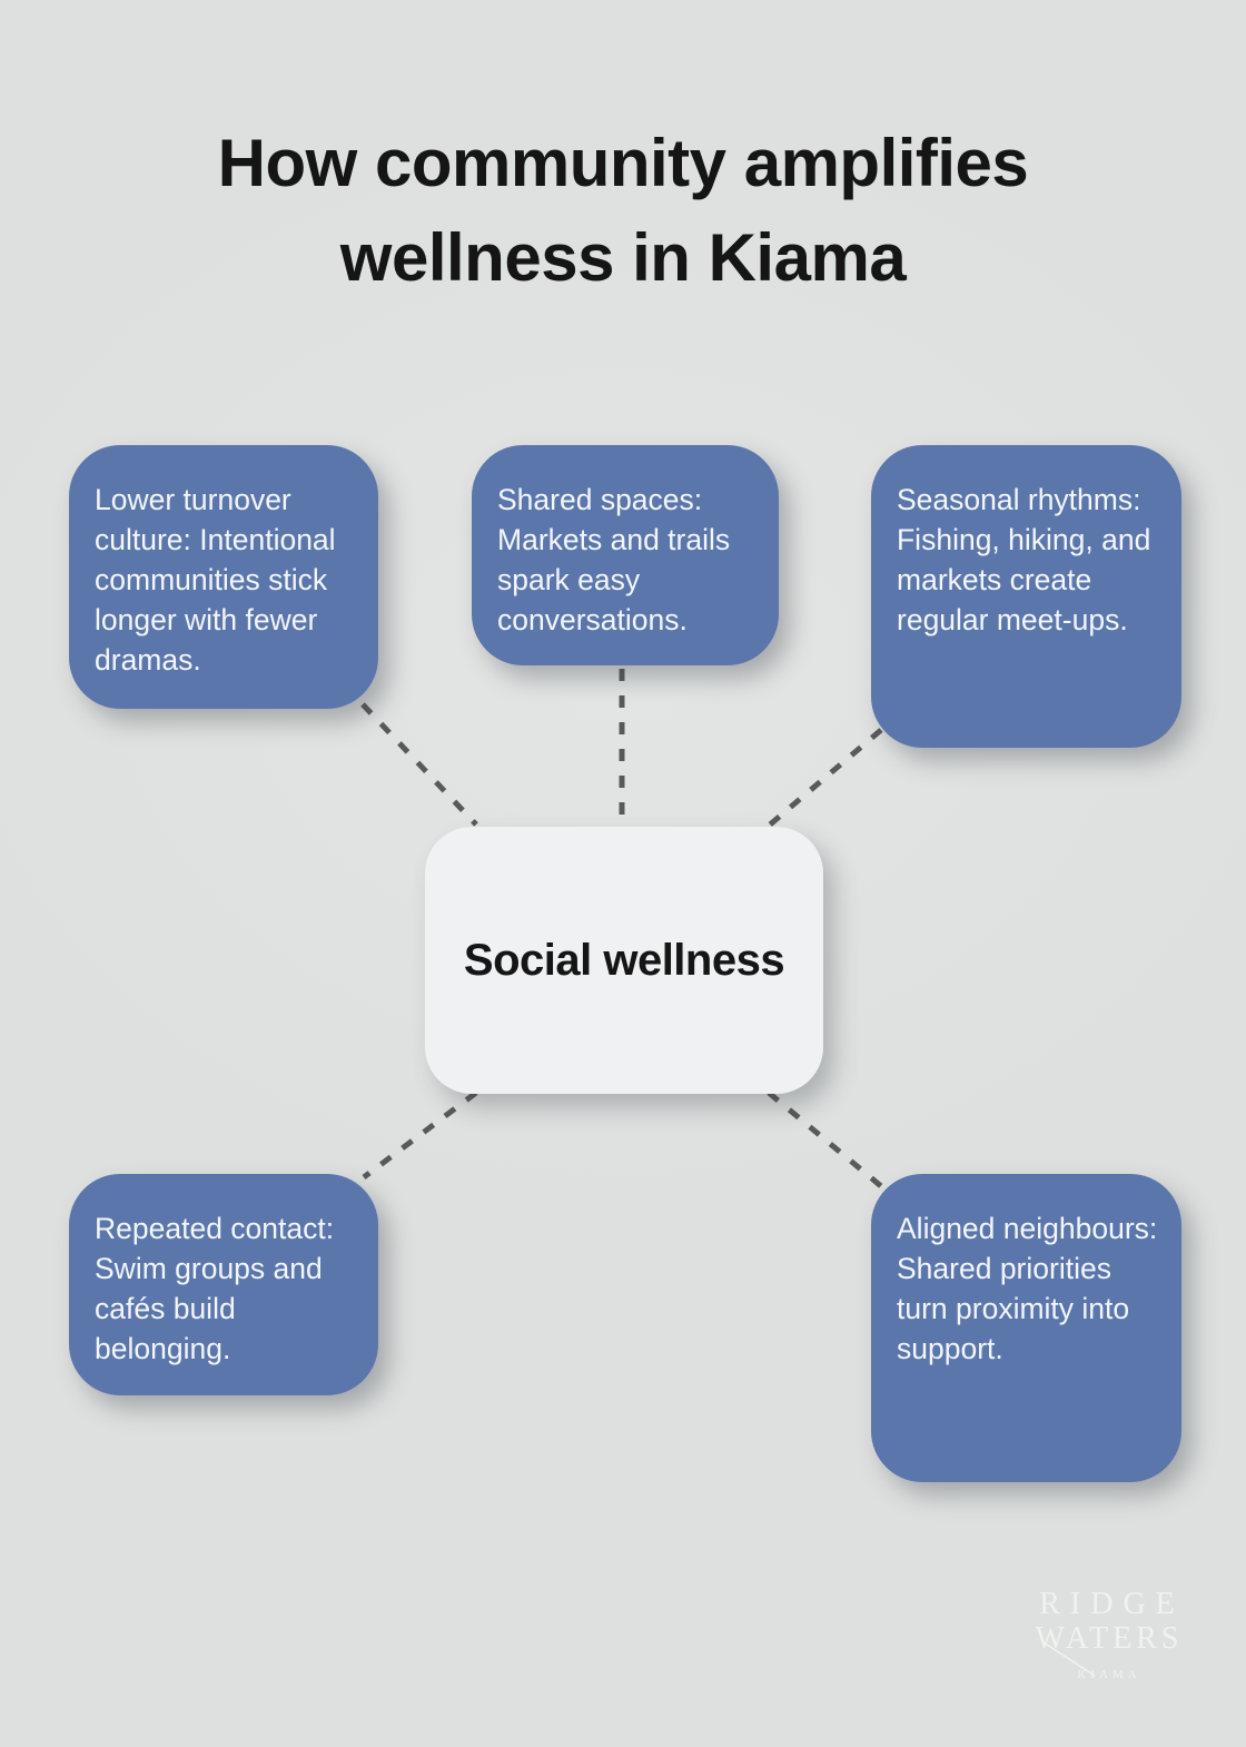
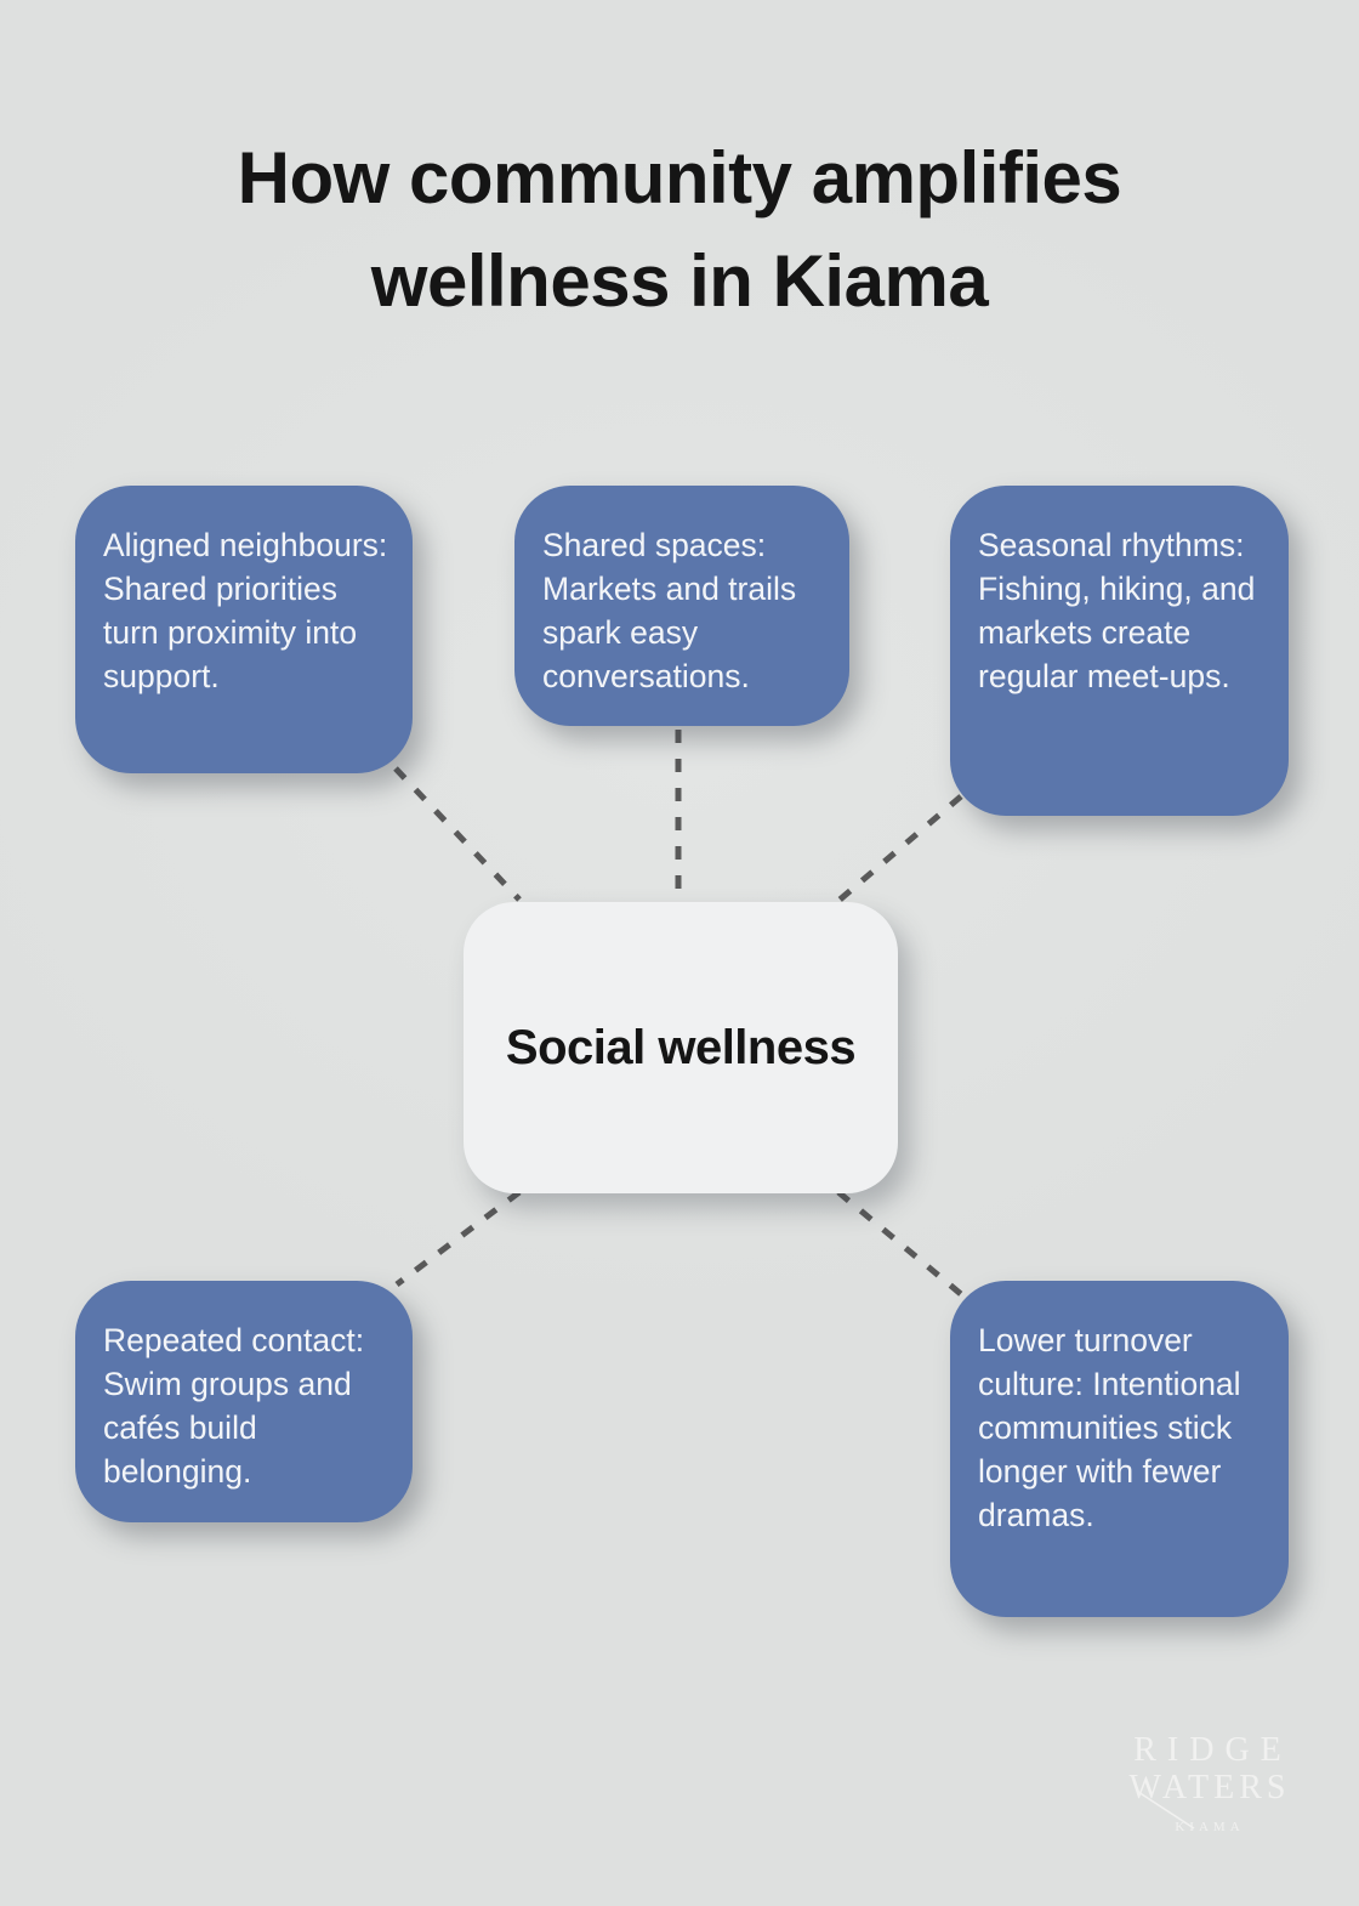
  How community amplifies wellness in Kiama
- Lower turnover culture: Intentional communities stick longer with fewer dramas.
+ Aligned neighbours: Shared priorities turn proximity into support.
  Shared spaces: Markets and trails spark easy conversations.
  Seasonal rhythms: Fishing, hiking, and markets create regular meet-ups.
  Repeated contact: Swim groups and cafés build belonging.
- Aligned neighbours: Shared priorities turn proximity into support.
+ Lower turnover culture: Intentional communities stick longer with fewer dramas.
  Social wellness
